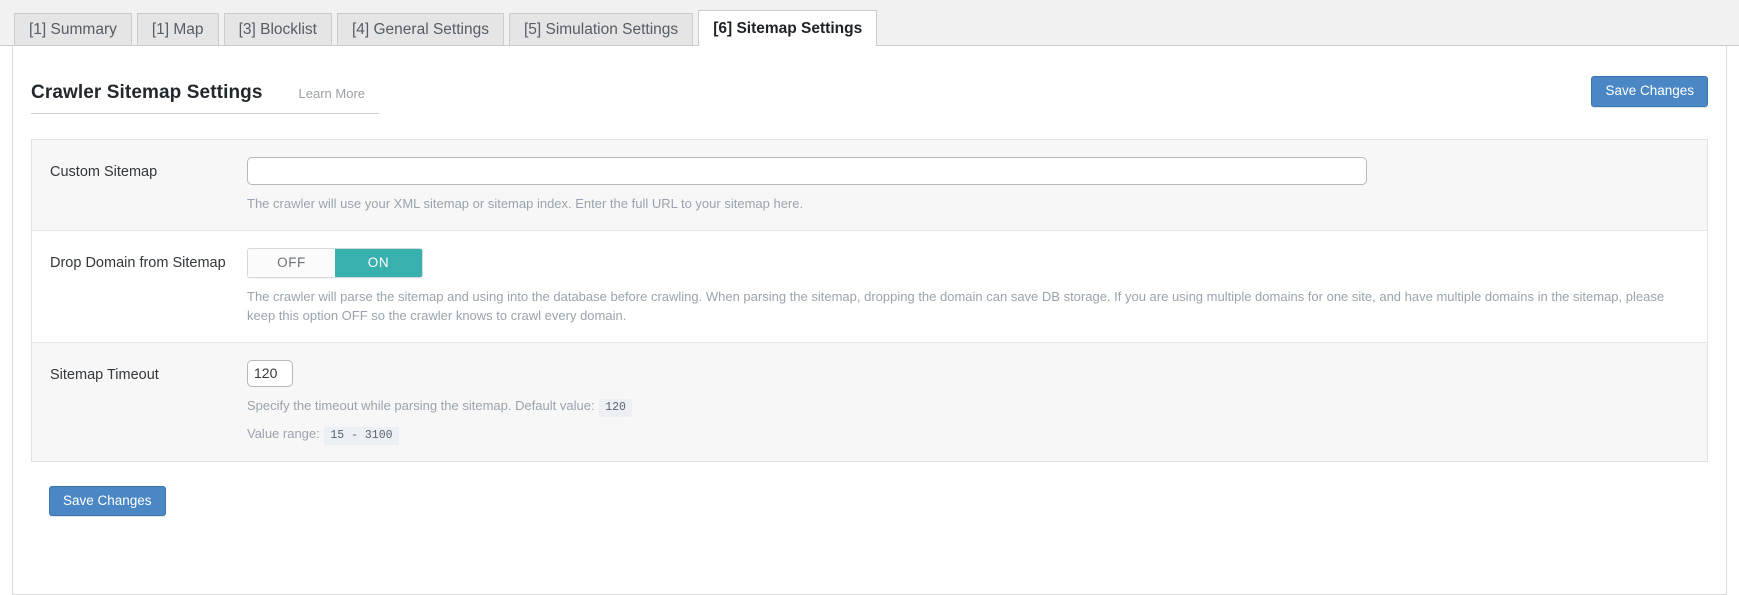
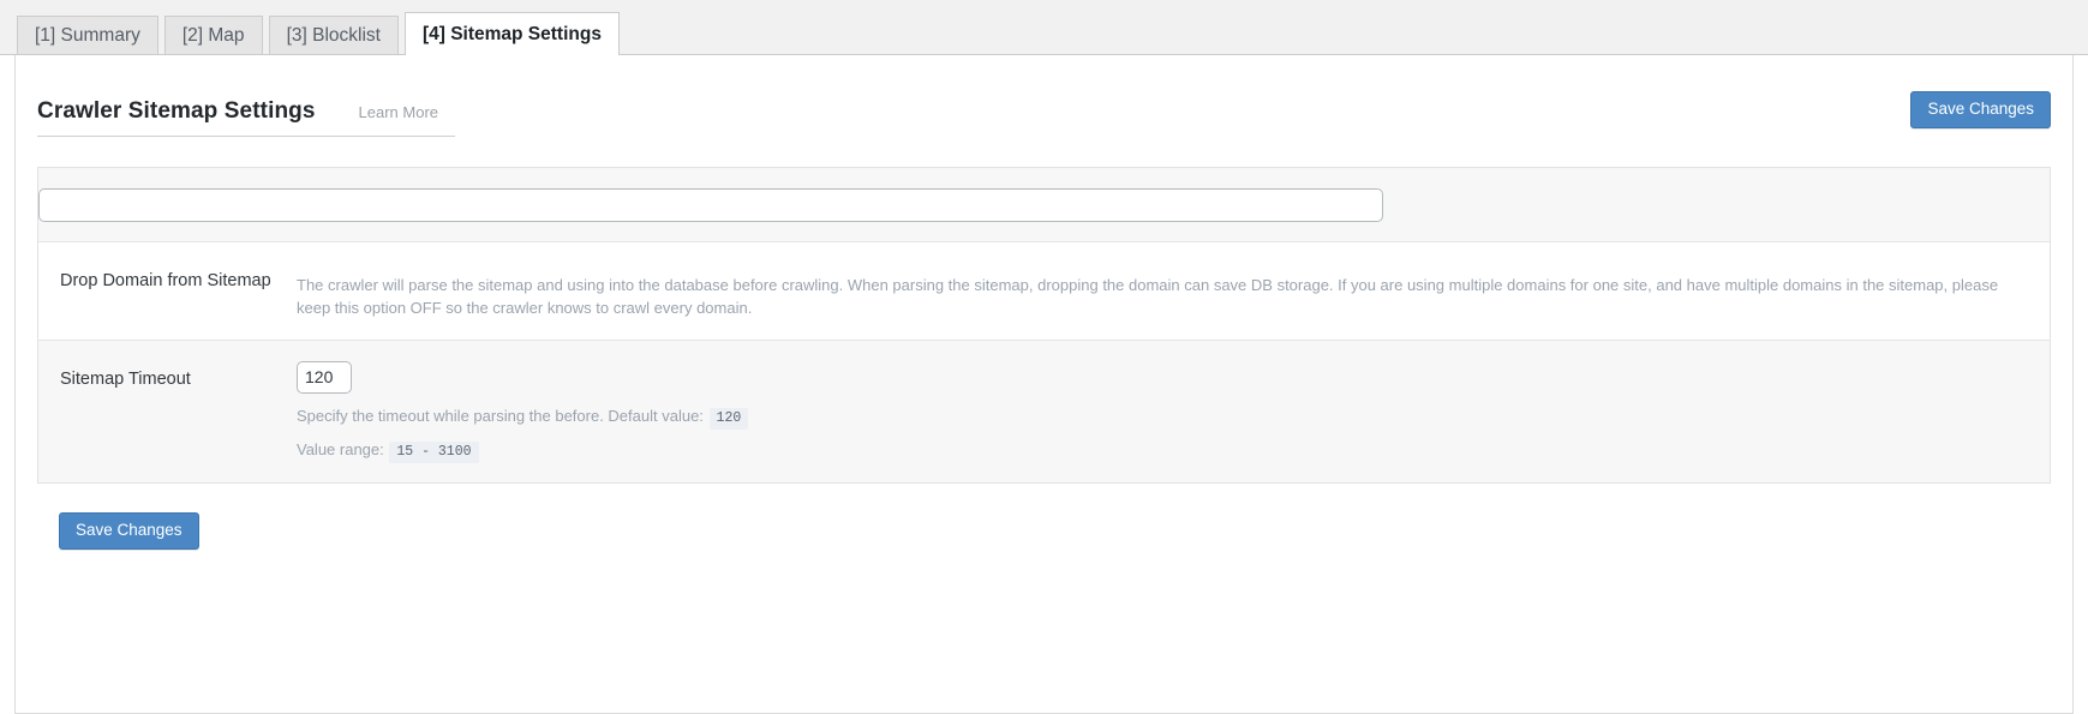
  [1] Summary
- [1] Map
+ [2] Map
  [3] Blocklist
- [4] General Settings
- [5] Simulation Settings
- [6] Sitemap Settings
+ [4] Sitemap Settings
  Crawler Sitemap Settings
  Learn More
  Save Changes
- Custom Sitemap
- The crawler will use your XML sitemap or sitemap index. Enter the full URL to your sitemap here.
  Drop Domain from Sitemap
- OFF
- ON
  The crawler will parse the sitemap and using into the database before crawling. When parsing the sitemap, dropping the domain can save DB storage. If you are using multiple domains for one site, and have multiple domains in the sitemap, please keep this option OFF so the crawler knows to crawl every domain.
  Sitemap Timeout
  120
- Specify the timeout while parsing the sitemap. Default value: 120
+ Specify the timeout while parsing the before. Default value: 120
  Value range: 15 - 3100
  Save Changes
